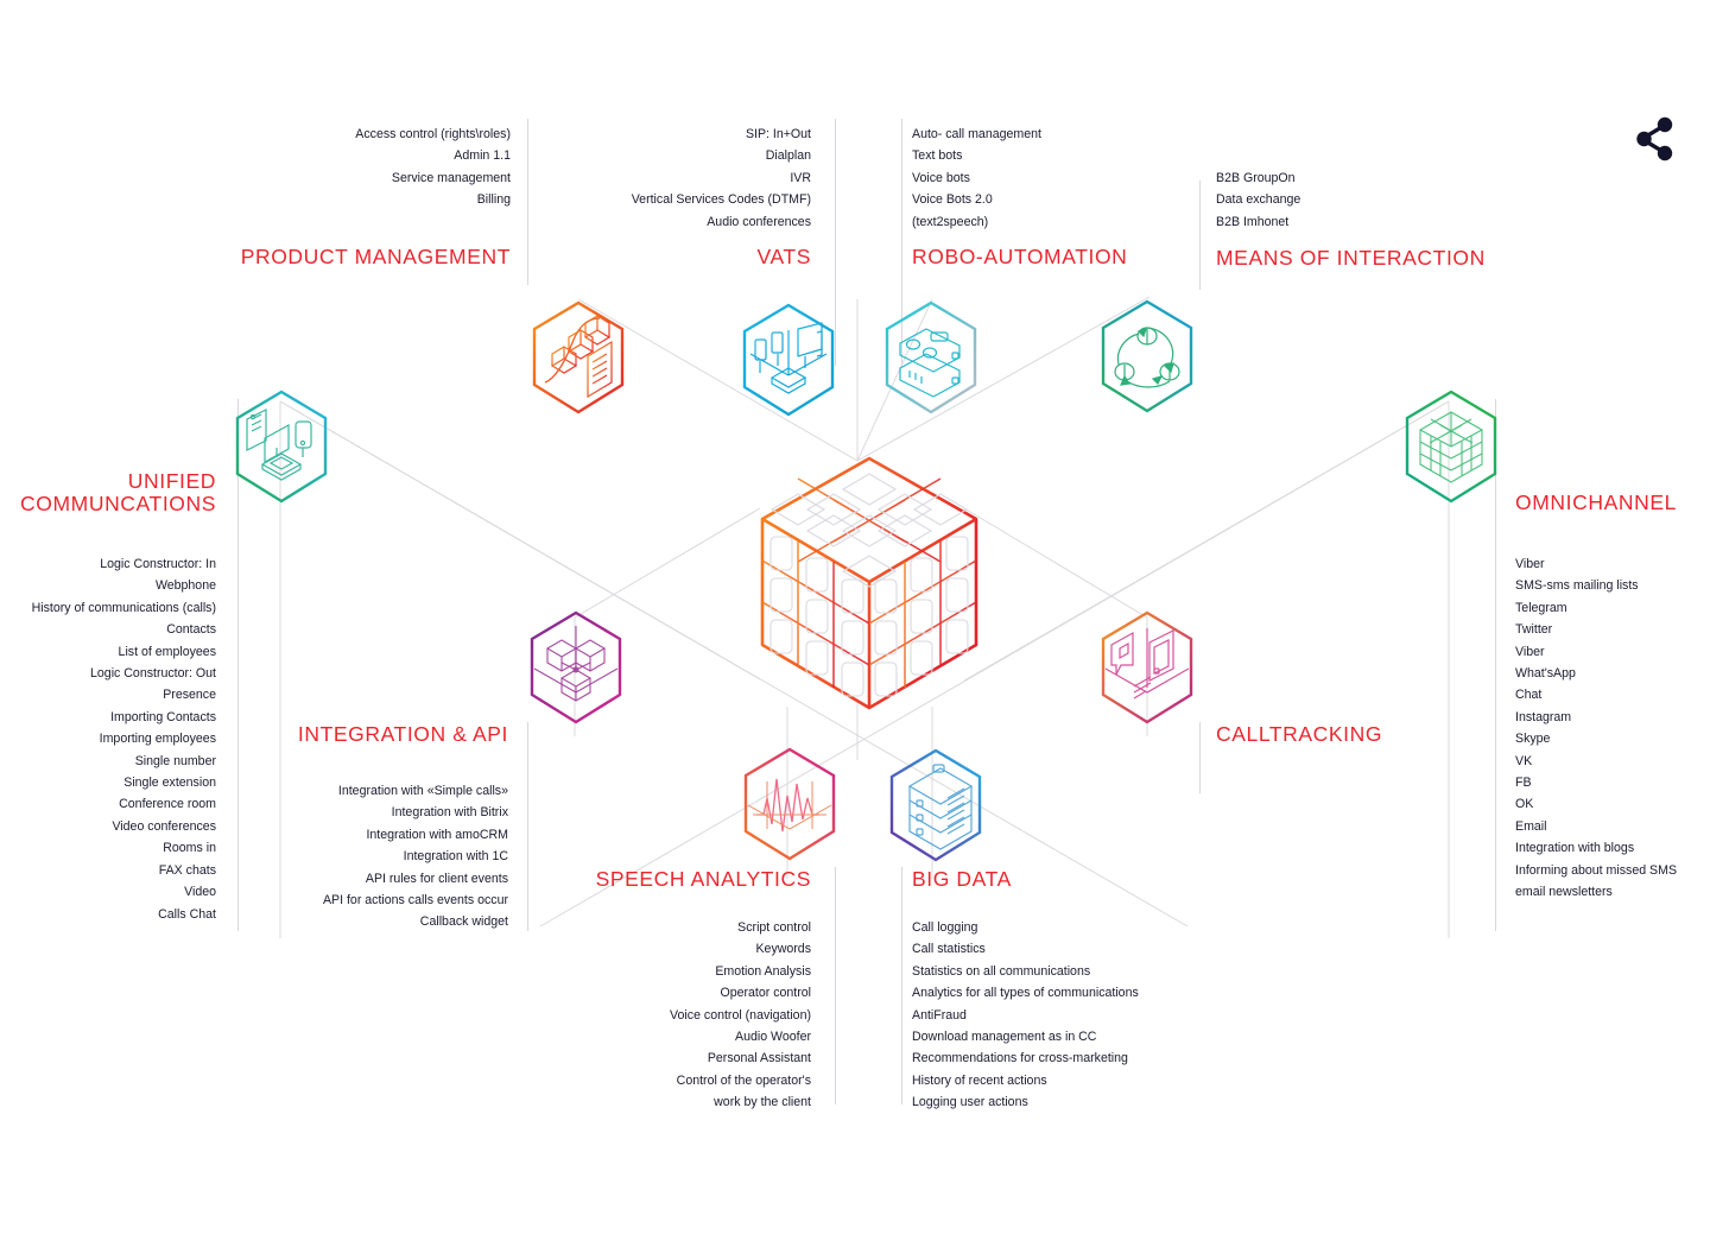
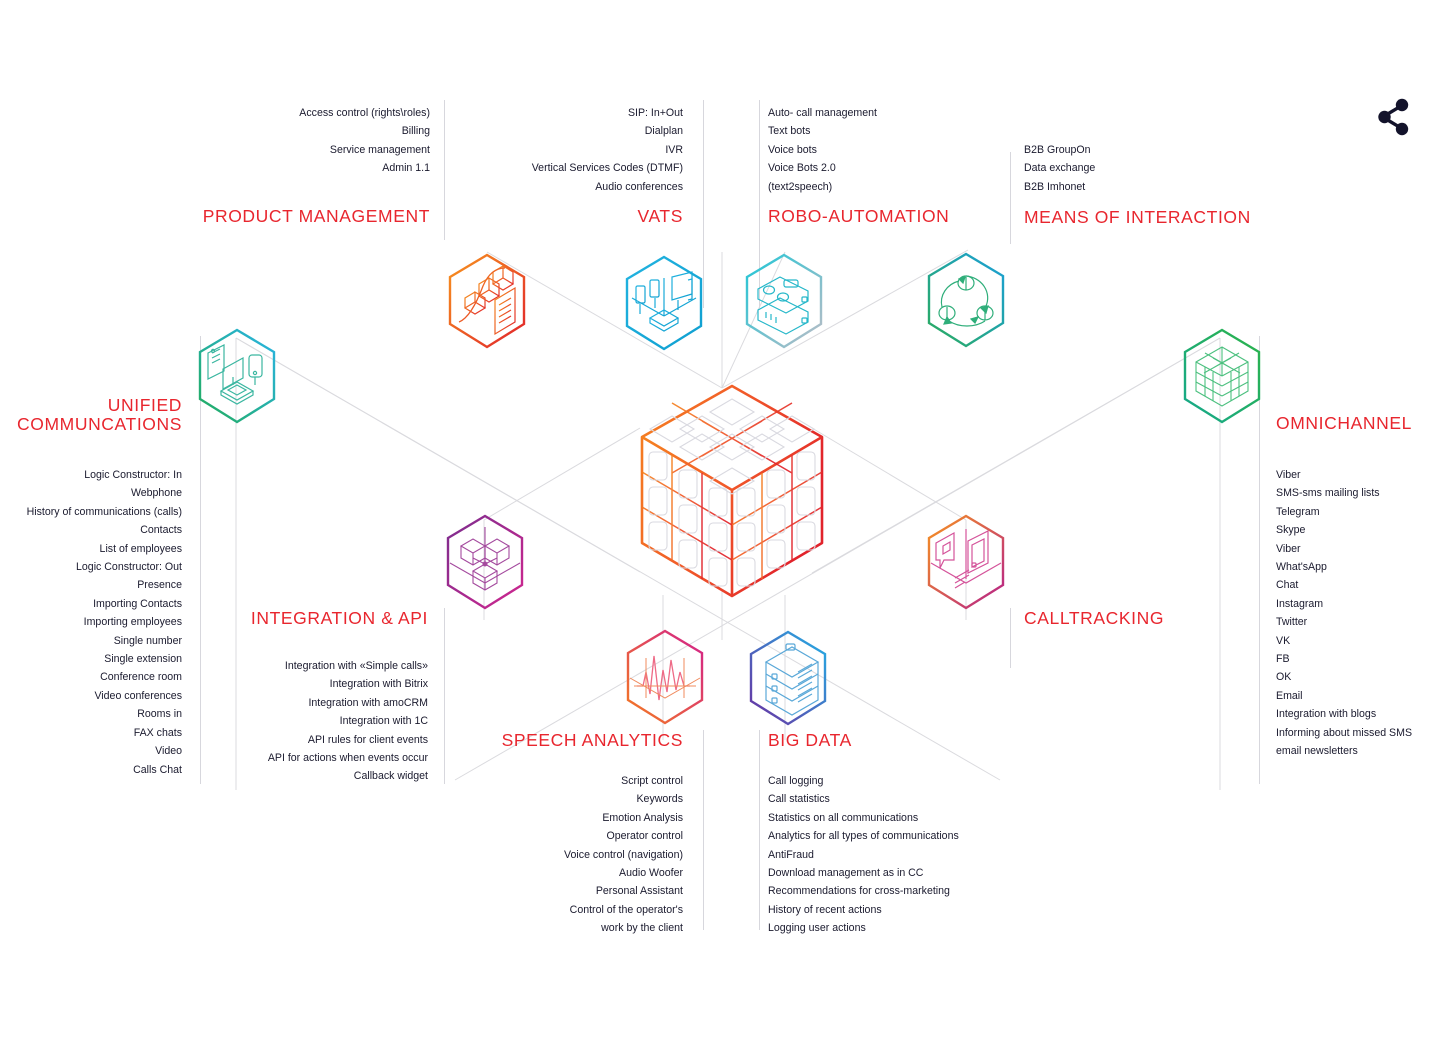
  Access control (rights\roles)
- Admin 1.1
+ Billing
  Service management
- Billing
+ Admin 1.1
  PRODUCT MANAGEMENT
  SIP: In+Out
  Dialplan
  IVR
  Vertical Services Codes (DTMF)
  Audio conferences
  VATS
  Auto- call management
  Text bots
  Voice bots
  Voice Bots 2.0
  (text2speech)
  ROBO-AUTOMATION
  B2B GroupOn
  Data exchange
  B2B Imhonet
  MEANS OF INTERACTION
  UNIFIED
  COMMUNCATIONS
  Logic Constructor: In
  Webphone
  History of communications (calls)
  Contacts
  List of employees
  Logic Constructor: Out
  Presence
  Importing Contacts
  Importing employees
  Single number
  Single extension
  Conference room
  Video conferences
  Rooms in
  FAX chats
  Video
  Calls Chat
  INTEGRATION & API
  Integration with «Simple calls»
  Integration with Bitrix
  Integration with amoCRM
  Integration with 1C
  API rules for client events
- API for actions calls events occur
+ API for actions when events occur
  Callback widget
  SPEECH ANALYTICS
  Script control
  Keywords
  Emotion Analysis
  Operator control
  Voice control (navigation)
  Audio Woofer
  Personal Assistant
  Control of the operator's
  work by the client
  BIG DATA
  Call logging
  Call statistics
  Statistics on all communications
  Analytics for all types of communications
  AntiFraud
  Download management as in CC
  Recommendations for cross-marketing
  History of recent actions
  Logging user actions
  CALLTRACKING
  OMNICHANNEL
  Viber
  SMS-sms mailing lists
  Telegram
- Twitter
+ Skype
  Viber
  What'sApp
  Chat
  Instagram
- Skype
+ Twitter
  VK
  FB
  OK
  Email
  Integration with blogs
  Informing about missed SMS
  email newsletters
